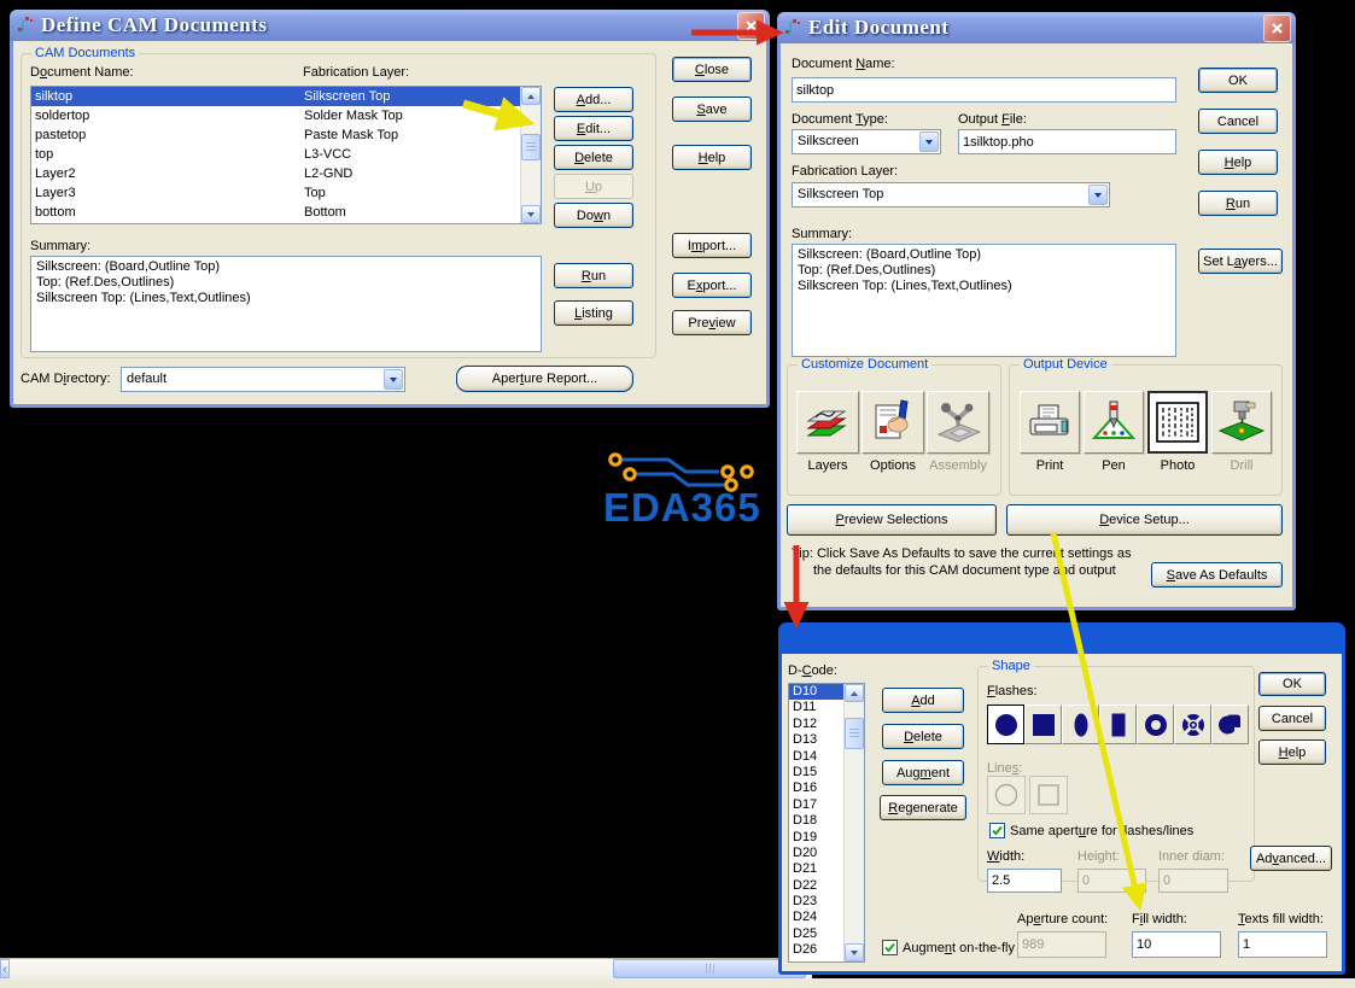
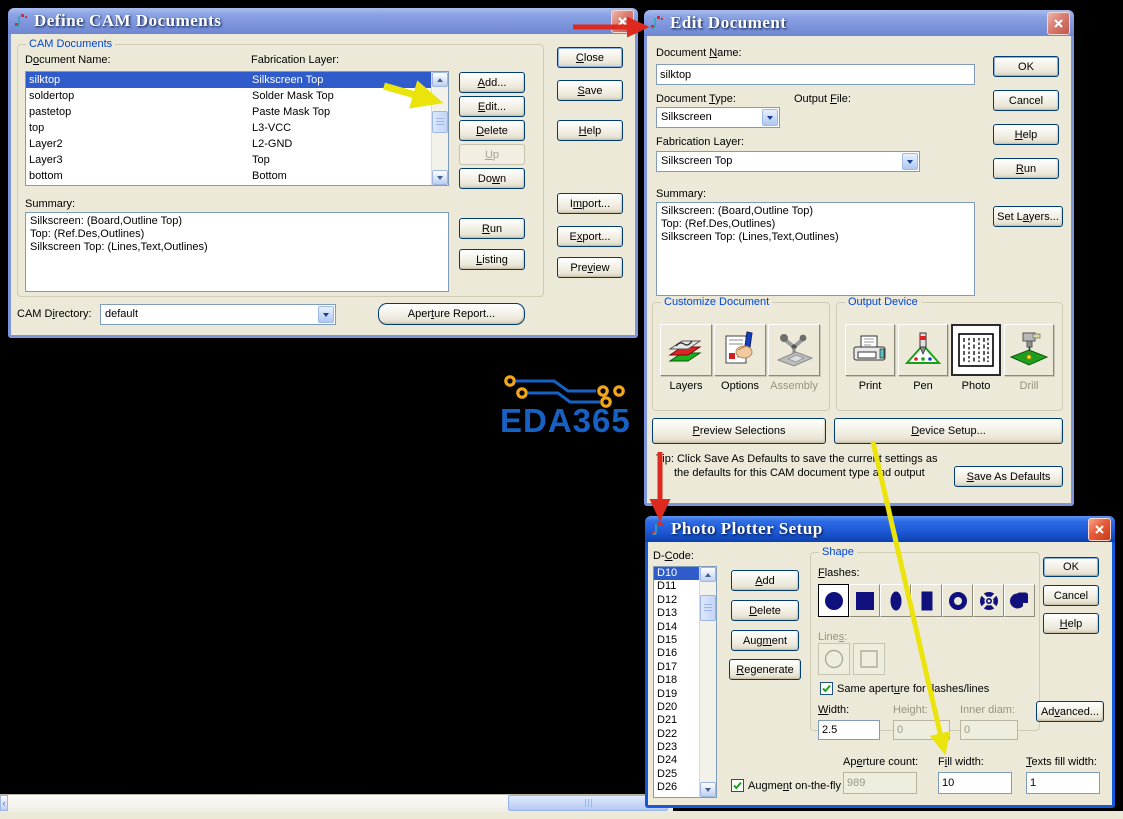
  Define CAM Documents
  CAM Documents
  Document Name:
  Fabrication Layer:
  silktop
  Silkscreen Top
  soldertop
  Solder Mask Top
  pastetop
  Paste Mask Top
  top
  L3-VCC
  Layer2
  L2-GND
  Layer3
  Top
  bottom
  Bottom
  Summary:
  Silkscreen: (Board,Outline Top)
  Top: (Ref.Des,Outlines)
  Silkscreen Top: (Lines,Text,Outlines)
  A
  dd...
  E
  dit...
  D
  elete
  U
  p
  Do
  w
  n
  R
  un
  L
  isting
  C
  lose
  S
  ave
  H
  elp
  I
  m
  port...
  E
  x
  port...
  Pre
  v
  iew
  CAM Directory:
  default
  Aper
  t
  ure Report...
  Edit Document
  Document Name:
  silktop
  OK
  Document Type:
  Output File:
  Silkscreen
- 1silktop.pho
  Cancel
  Fabrication Layer:
  Silkscreen Top
  H
  elp
  R
  un
  Summary:
  Silkscreen: (Board,Outline Top)
  Top: (Ref.Des,Outlines)
  Silkscreen Top: (Lines,Text,Outlines)
  Set L
  a
  yers...
  Customize Document
  Output Device
  Layers
  Options
  Assembly
  Print
  Pen
  Photo
  Drill
  P
  review Selections
  D
  evice Setup...
  ip: Click Save As Defaults to save the curret settings as
  the defaults for this CAM document type ad output
  S
  ave As Defaults
+ Photo Plotter Setup
  D-Code:
  D10
  D11
  D12
  D13
  D14
  D15
  D16
  D17
  D18
  D19
  D20
  D21
  D22
  D23
  D24
  D25
  D26
  A
  dd
  D
  elete
  Aug
  m
  ent
  R
  egenerate
  Shape
  Flashes:
  Lines:
  Same aperture forlashes/lines
  Width:
  Height:
  Inner diam:
  2.5
  0
  0
  OK
  Cancel
  H
  elp
  Ad
  v
  anced...
  Augment on-the-fly
  Aperture count:
  989
  Fill width:
  10
  Texts fill width:
  1
  EDA365
  ‹
